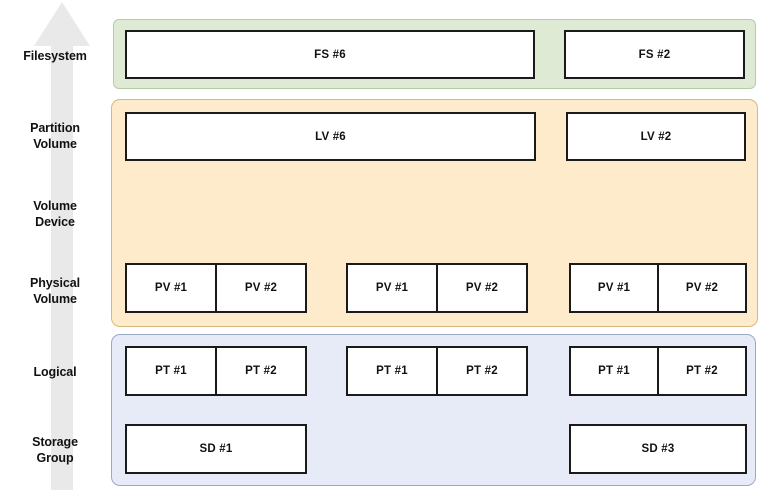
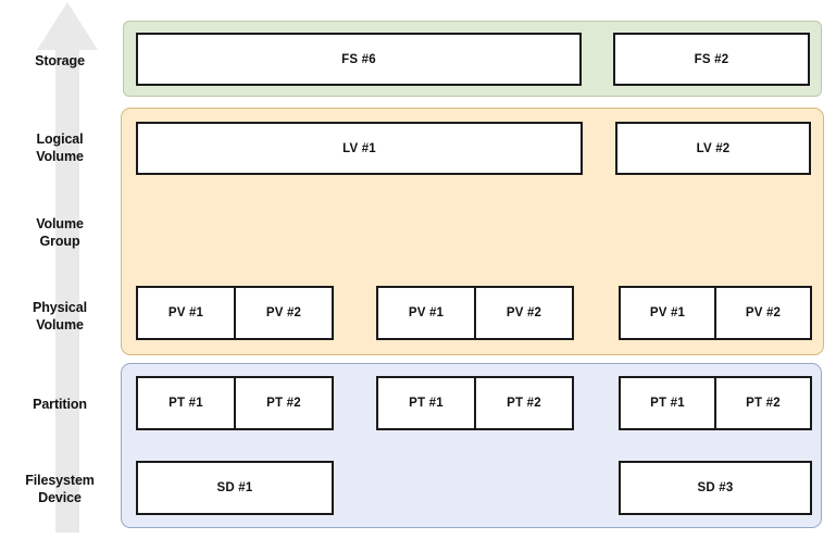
- Filesystem
+ Storage
- Partition
+ Logical
  Volume
  Volume
- Device
+ Group
  Physical
  Volume
- Logical
+ Partition
- Storage
+ Filesystem
- Group
+ Device
  FS #6
  FS #2
- LV #6
+ LV #1
  LV #2
  PV #1
  PV #2
  PV #1
  PV #2
  PV #1
  PV #2
  PT #1
  PT #2
  PT #1
  PT #2
  PT #1
  PT #2
  SD #1
  SD #3
